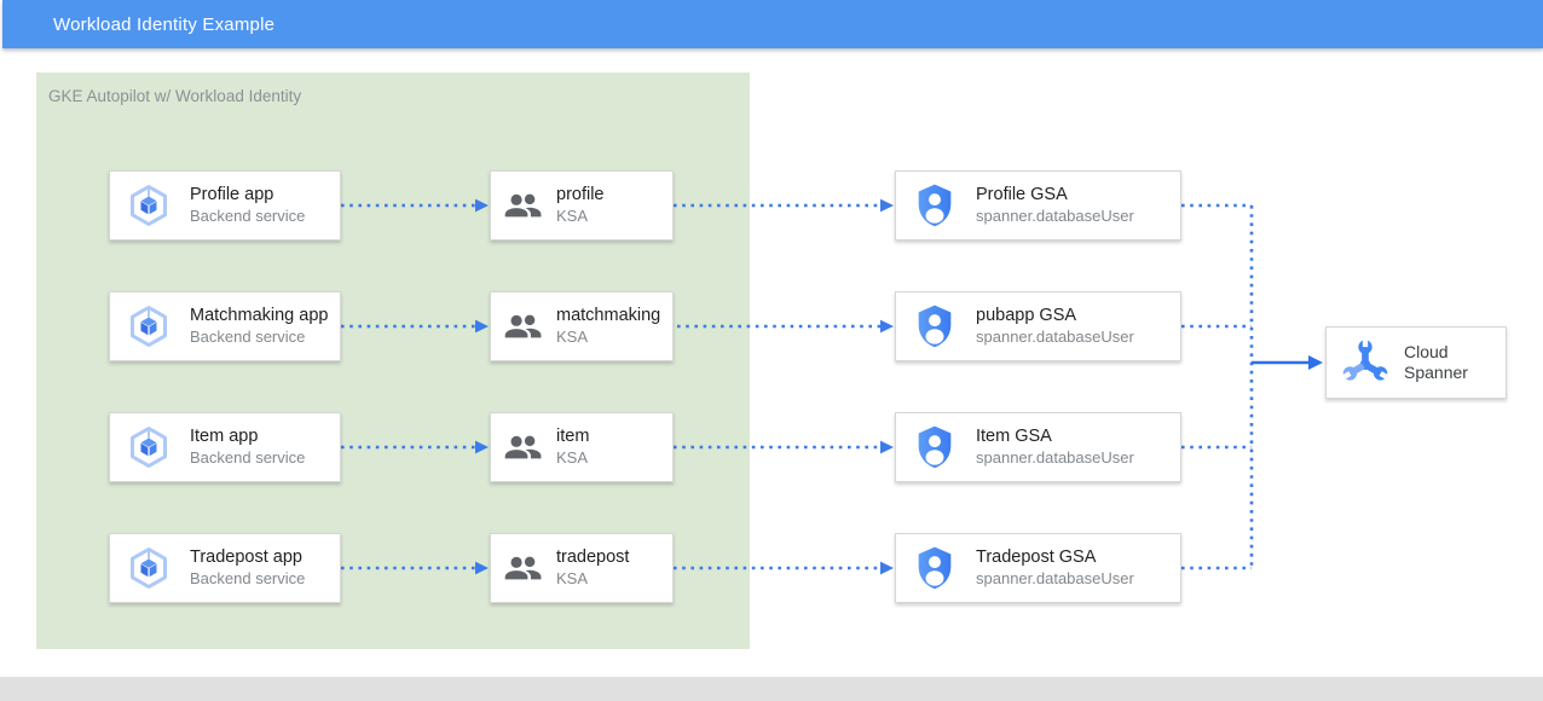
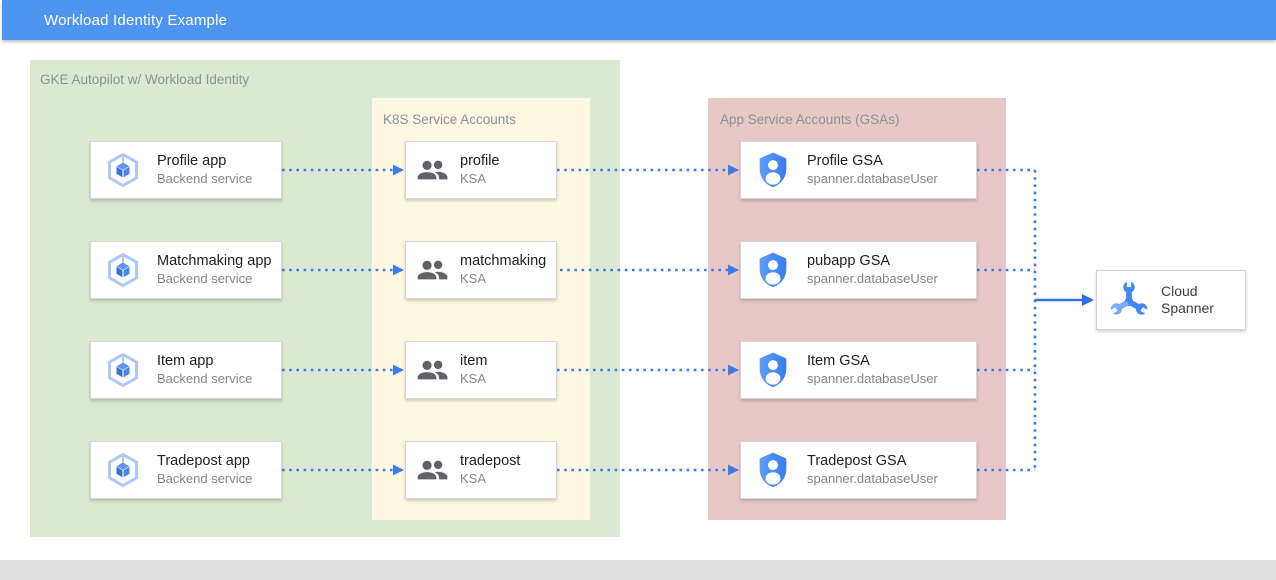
  Workload Identity Example
  GKE Autopilot w/ Workload Identity
+ K8S Service Accounts
+ App Service Accounts (GSAs)
  Profile app
  Backend service
  Matchmaking app
  Backend service
  Item app
  Backend service
  Tradepost app
  Backend service
  profile
  KSA
  matchmaking
  KSA
  item
  KSA
  tradepost
  KSA
  Profile GSA
  spanner.databaseUser
  pubapp GSA
  spanner.databaseUser
  Item GSA
  spanner.databaseUser
  Tradepost GSA
  spanner.databaseUser
  Cloud Spanner
